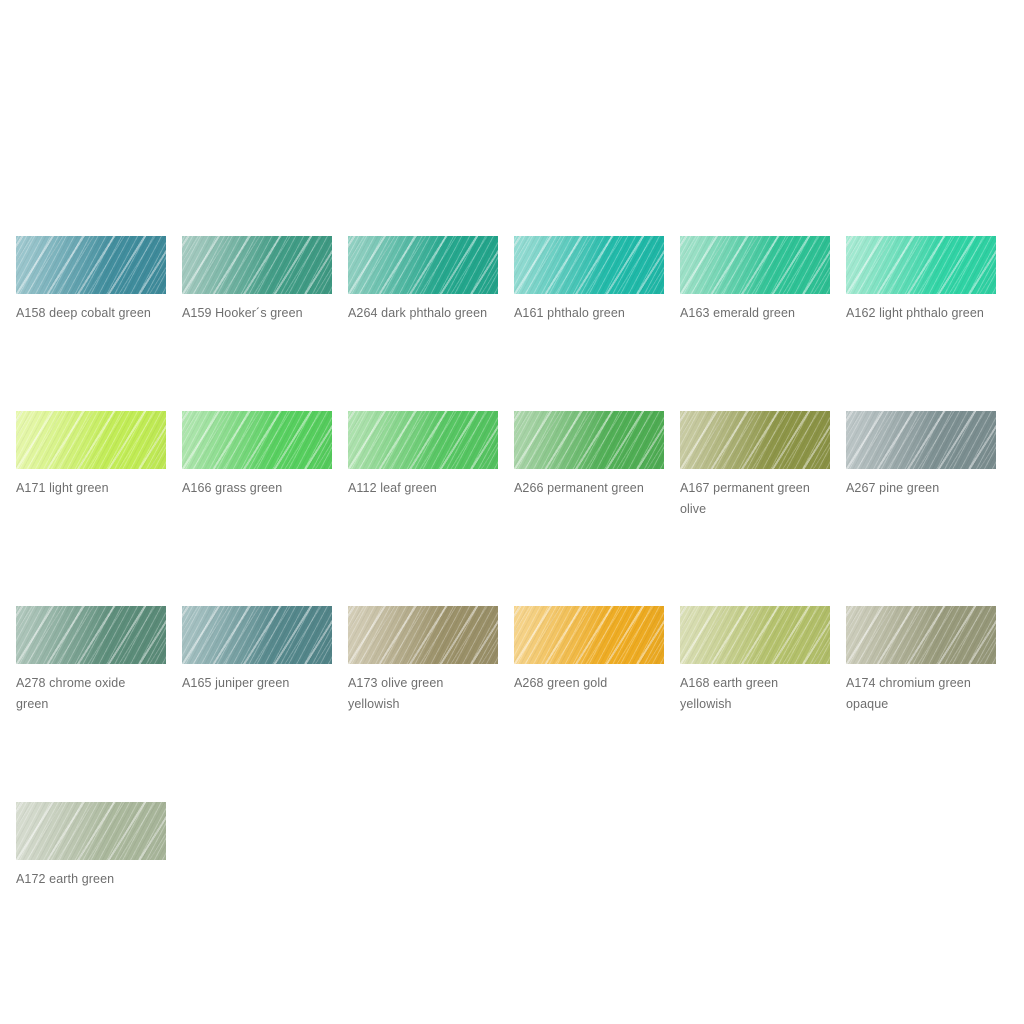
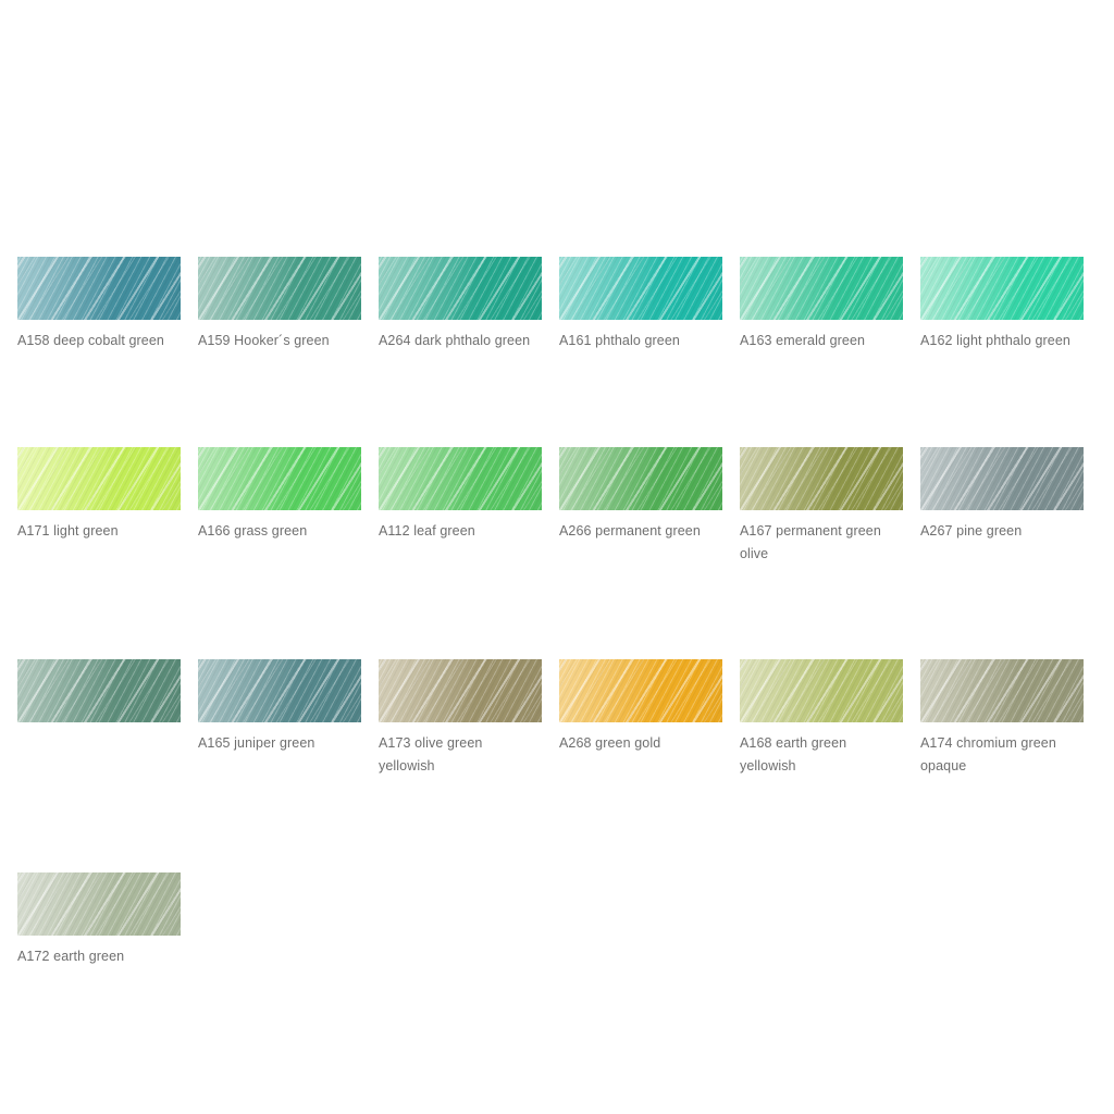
  A158 deep cobalt green
  A159 Hooker´s green
  A264 dark phthalo green
  A161 phthalo green
  A163 emerald green
  A162 light phthalo green
  A171 light green
  A166 grass green
  A112 leaf green
  A266 permanent green
  A167 permanent green
  olive
  A267 pine green
- A278 chrome oxide
- green
  A165 juniper green
  A173 olive green
  yellowish
  A268 green gold
  A168 earth green
  yellowish
  A174 chromium green
  opaque
  A172 earth green
